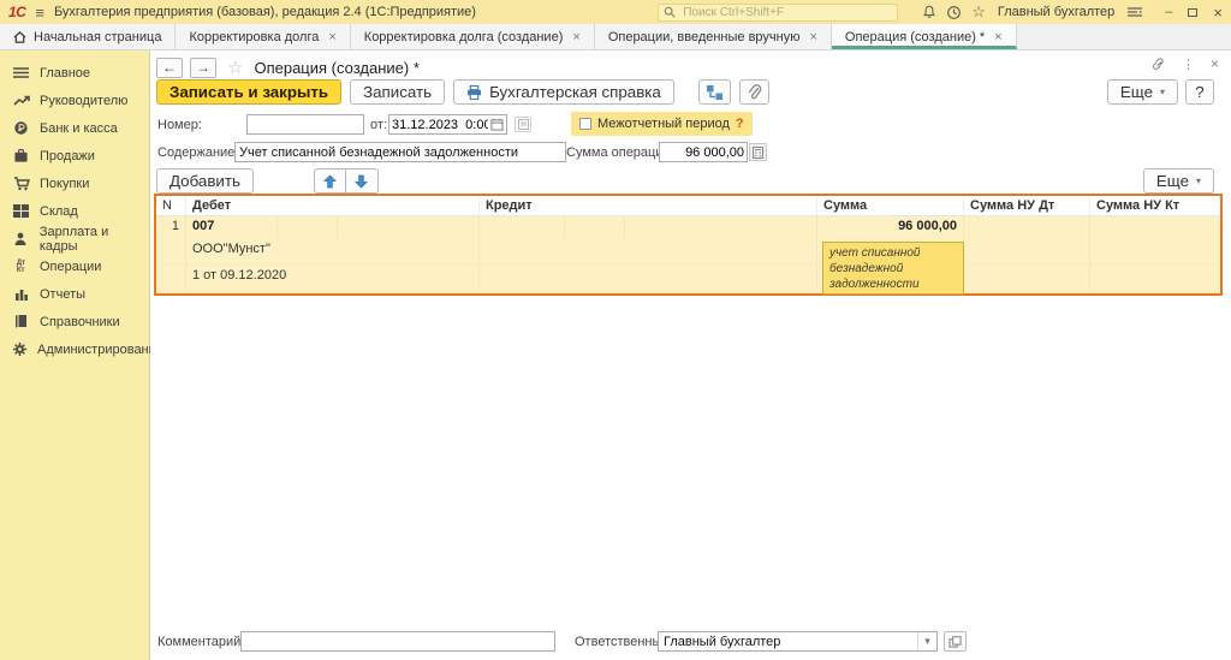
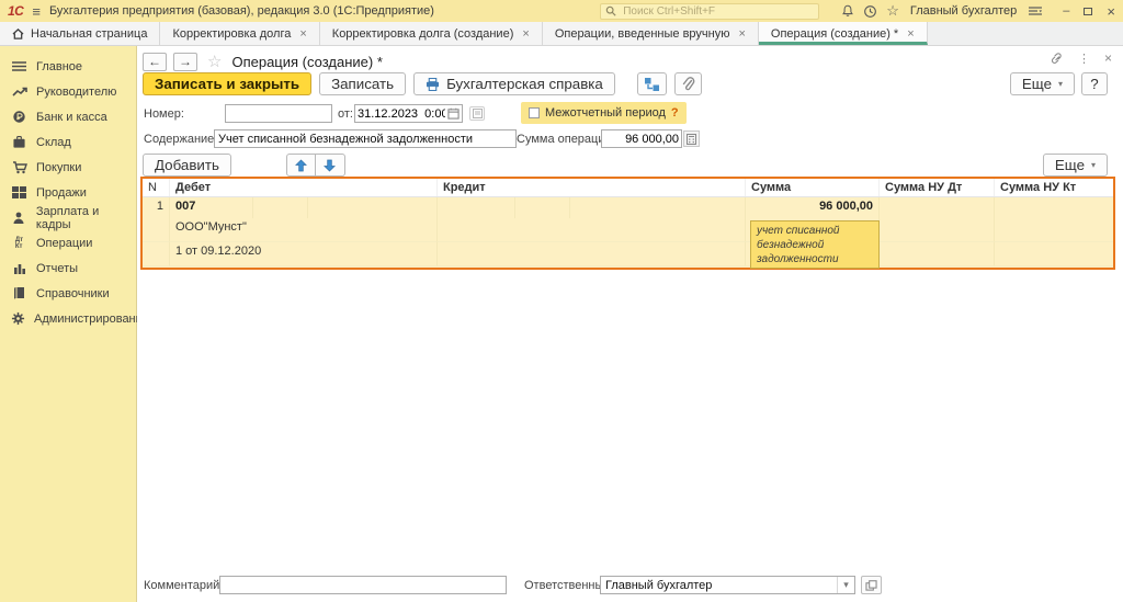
  1С
  ≡
- Бухгалтерия предприятия (базовая), редакция 2.4 (1С:Предприятие)
+ Бухгалтерия предприятия (базовая), редакция 3.0 (1С:Предприятие)
  Поиск Ctrl+Shift+F
  ☆
  Главный бухгалтер
  –
  ×
  Начальная страница
  Корректировка долга
  ×
  Корректировка долга (создание)
  ×
  Операции, введенные вручную
  ×
  Операция (создание) *
  ×
  Главное
  Руководителю
  Банк и касса
- Продажи
+ Склад
  Покупки
- Склад
+ Продажи
  Зарплата и кадры
  Операции
  Отчеты
  Справочники
  Администрирован
  ←
  →
  ☆
  Операция (создание) *
  ⋮
  ×
  Записать и закрыть
  Записать
  Бухгалтерская справка
  Еще
  ▾
  ?
  Номер:
  от:
  31.12.2023 0:00
  Межотчетный период
  ?
  Содержание
  Учет списанной безнадежной задолженности
  Сумма операц
  96 000,00
  Добавить
  Еще
  ▾
  N
  Дебет
  Кредит
  Сумма
  Сумма НУ Дт
  Сумма НУ Кт
  1
  007
  96 000,00
  ООО"Мунст"
  1 от 09.12.2020
  учет списанной безнадежной задолженности
  Комментарий
  Ответственн
  Главный бухгалтер
  ▾
